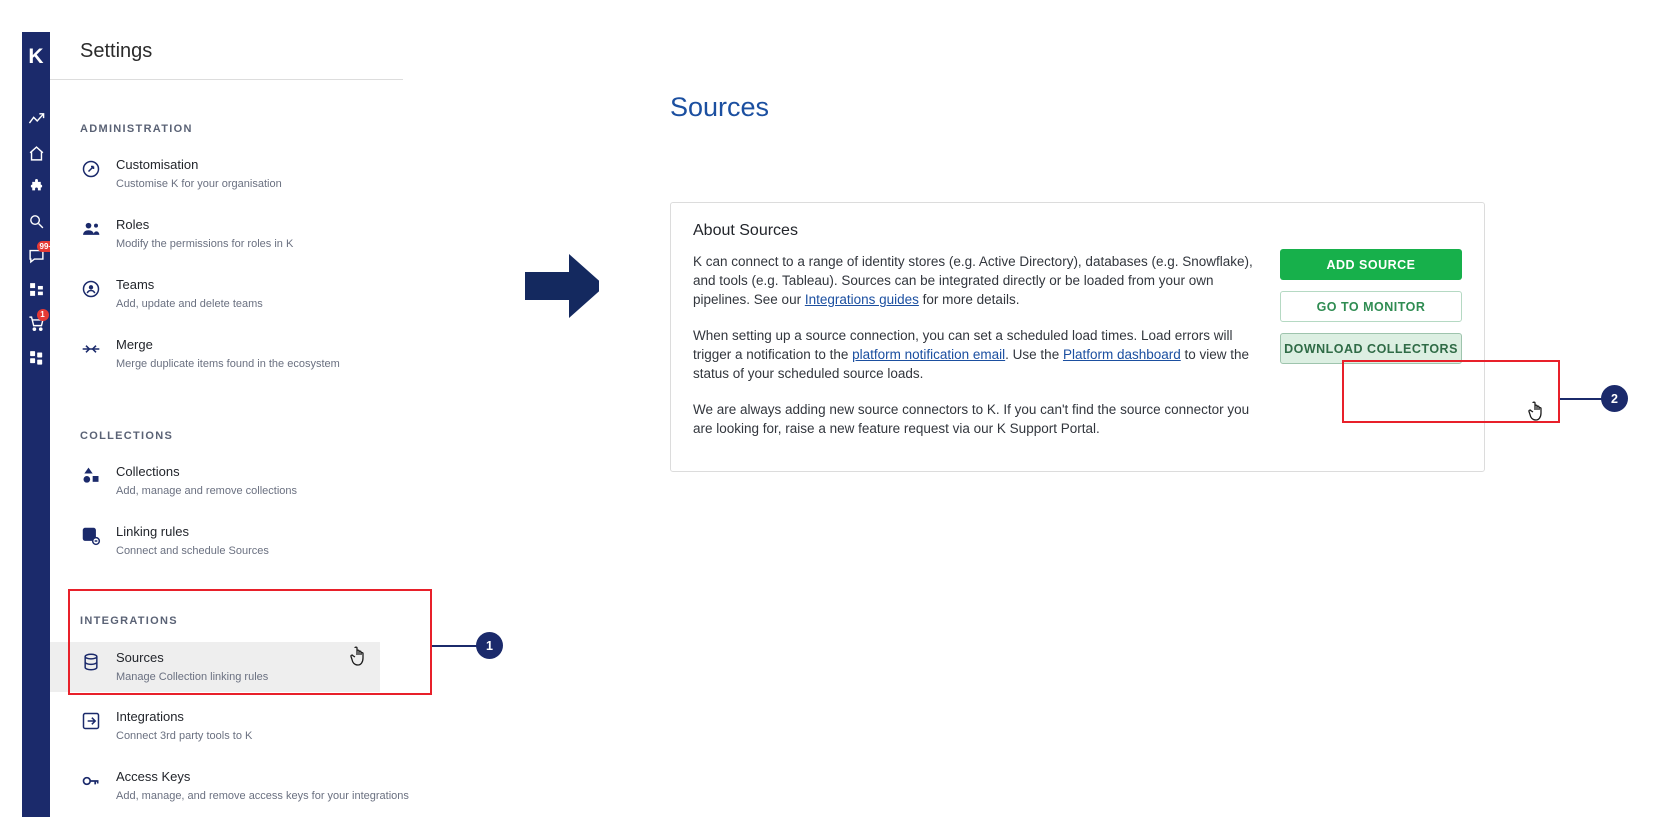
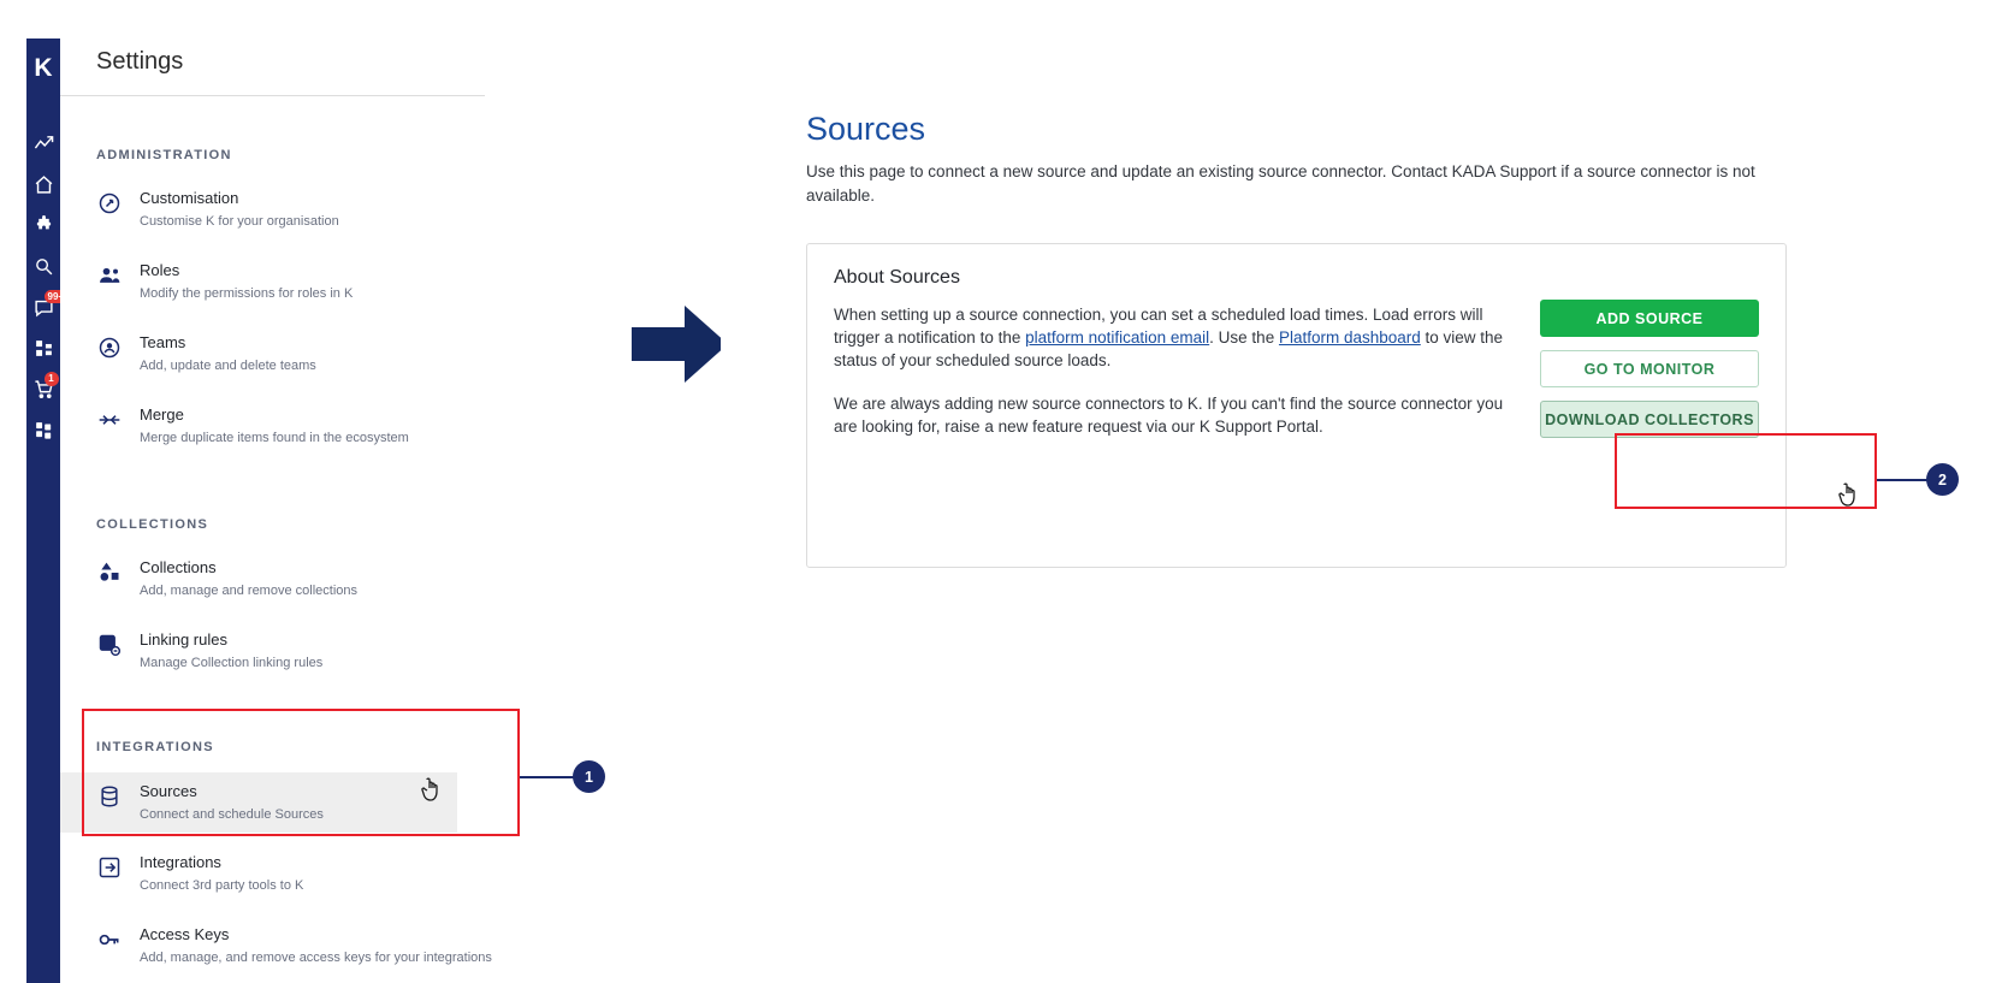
  K
  1
  Settings
  ADMINISTRATION
  Customisation
  Customise K for your organisation
  Roles
  Modify the permissions for roles in K
  Teams
  Add, update and delete teams
  Merge
  Merge duplicate items found in the ecosystem
  COLLECTIONS
  Collections
  Add, manage and remove collections
  Linking rules
- Connect and schedule Sources
+ Manage Collection linking rules
  INTEGRATIONS
  Sources
- Manage Collection linking rules
+ Connect and schedule Sources
  Integrations
  Connect 3rd party tools to K
  Access Keys
  Add, manage, and remove access keys for your integrations
  1
  Sources
+ Use this page to connect a new source and update an existing source connector. Contact KADA Support if a source connector is not available.
  About Sources
- K can connect to a range of identity stores (e.g. Active Directory), databases (e.g. Snowflake), and tools (e.g. Tableau). Sources can be integrated directly or be loaded from your own pipelines. See our Integrations guides for more details.
  When setting up a source connection, you can set a scheduled load times. Load errors will trigger a notification to the platform notification email. Use the Platform dashboard to view the status of your scheduled source loads.
  We are always adding new source connectors to K. If you can't find the source connector you are looking for, raise a new feature request via our K Support Portal.
  ADD SOURCE
  GO TO MONITOR
  DOWNLOAD COLLECTORS
  2
